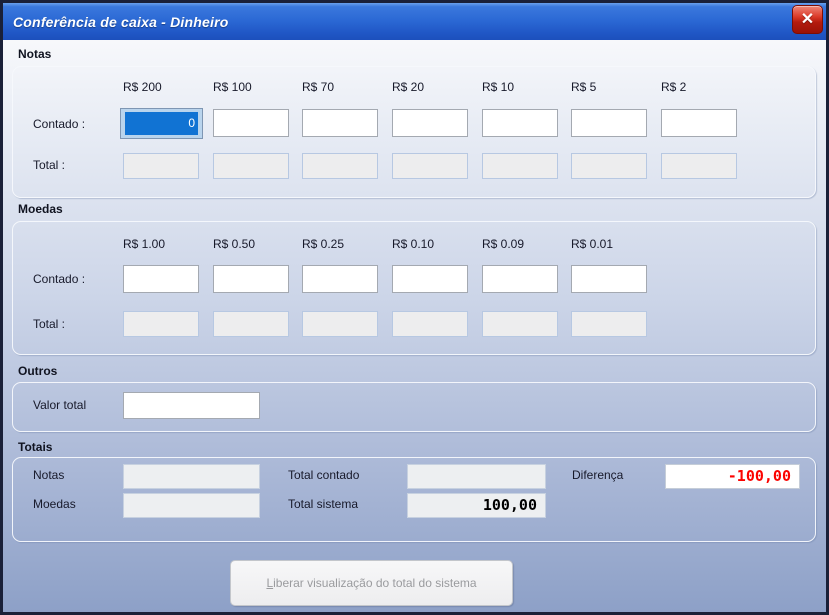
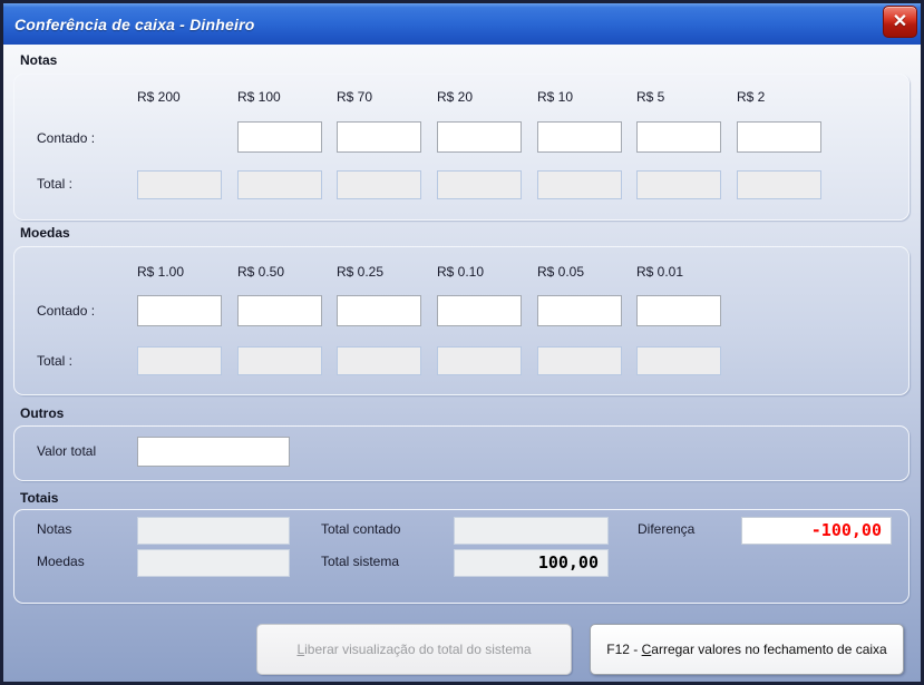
  Conferência de caixa - Dinheiro
  ✕
  Notas
  R$ 200
  R$ 100
  R$ 70
  R$ 20
  R$ 10
  R$ 5
  R$ 2
  Contado :
- 0
  Total :
  Moedas
  R$ 1.00
  R$ 0.50
  R$ 0.25
  R$ 0.10
- R$ 0.09
+ R$ 0.05
  R$ 0.01
  Contado :
  Total :
  Outros
  Valor total
  Totais
  Notas
  Moedas
  Total contado
  Total sistema
  100,00
  Diferença
  -100,00
  Liberar visualização do total do sistema
+ F12 - Carregar valores no fechamento de caixa
